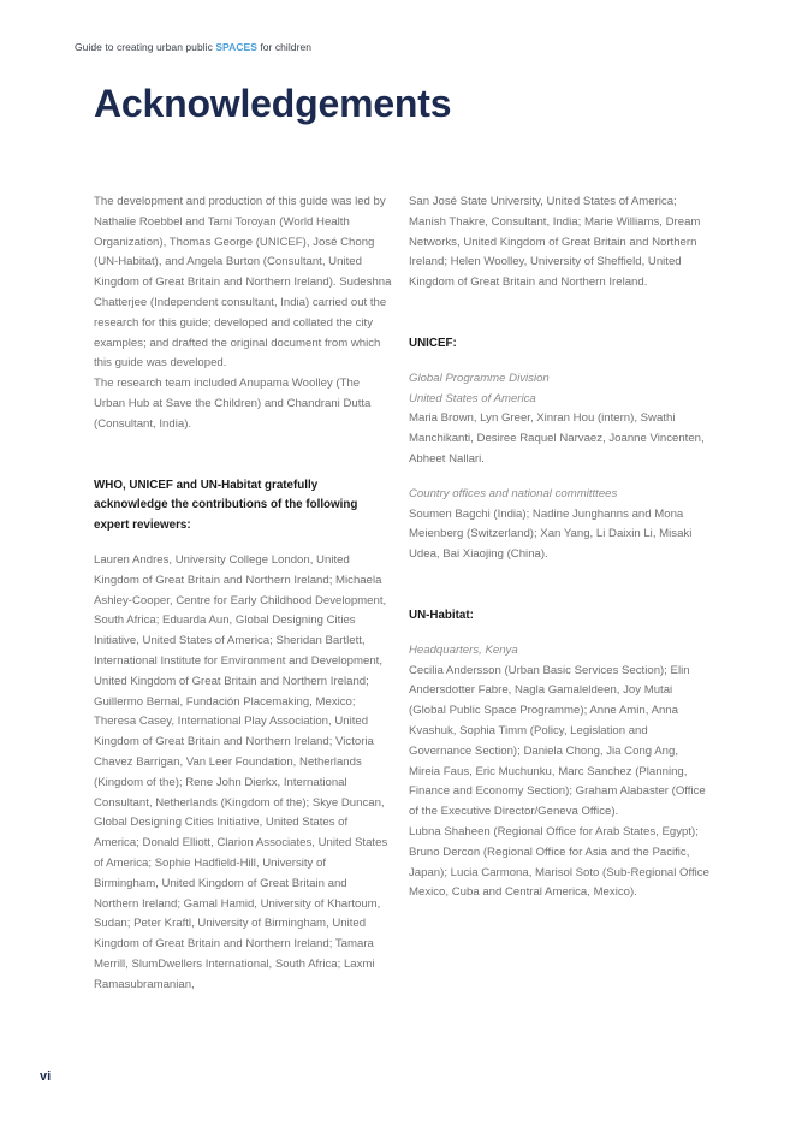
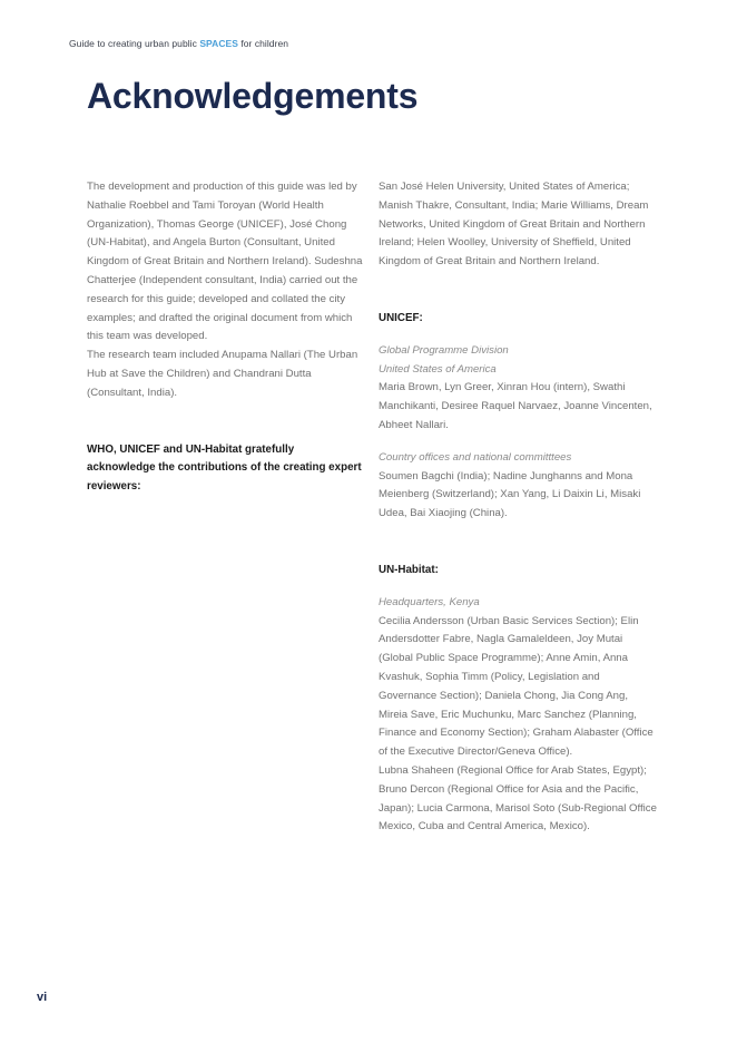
  Guide to creating urban public SPACES for children
  Acknowledgements
- The development and production of this guide was led by Nathalie Roebbel and Tami Toroyan (World Health Organization), Thomas George (UNICEF), José Chong (UN-Habitat), and Angela Burton (Consultant, United Kingdom of Great Britain and Northern Ireland). Sudeshna Chatterjee (Independent consultant, India) carried out the research for this guide; developed and collated the city examples; and drafted the original document from which this guide was developed.
+ The development and production of this guide was led by Nathalie Roebbel and Tami Toroyan (World Health Organization), Thomas George (UNICEF), José Chong (UN-Habitat), and Angela Burton (Consultant, United Kingdom of Great Britain and Northern Ireland). Sudeshna Chatterjee (Independent consultant, India) carried out the research for this guide; developed and collated the city examples; and drafted the original document from which this team was developed.
- The research team included Anupama Woolley (The Urban Hub at Save the Children) and Chandrani Dutta (Consultant, India).
+ The research team included Anupama Nallari (The Urban Hub at Save the Children) and Chandrani Dutta (Consultant, India).
- WHO, UNICEF and UN-Habitat gratefully acknowledge the contributions of the following expert reviewers:
+ WHO, UNICEF and UN-Habitat gratefully acknowledge the contributions of the creating expert reviewers:
- Lauren Andres, University College London, United Kingdom of Great Britain and Northern Ireland; Michaela Ashley-Cooper, Centre for Early Childhood Development, South Africa; Eduarda Aun, Global Designing Cities Initiative, United States of America; Sheridan Bartlett, International Institute for Environment and Development, United Kingdom of Great Britain and Northern Ireland; Guillermo Bernal, Fundación Placemaking, Mexico; Theresa Casey, International Play Association, United Kingdom of Great Britain and Northern Ireland; Victoria Chavez Barrigan, Van Leer Foundation, Netherlands (Kingdom of the); Rene John Dierkx, International Consultant, Netherlands (Kingdom of the); Skye Duncan, Global Designing Cities Initiative, United States of America; Donald Elliott, Clarion Associates, United States of America; Sophie Hadfield-Hill, University of Birmingham, United Kingdom of Great Britain and Northern Ireland; Gamal Hamid, University of Khartoum, Sudan; Peter Kraftl, University of Birmingham, United Kingdom of Great Britain and Northern Ireland; Tamara Merrill, SlumDwellers International, South Africa; Laxmi Ramasubramanian,
- San José State University, United States of America; Manish Thakre, Consultant, India; Marie Williams, Dream Networks, United Kingdom of Great Britain and Northern Ireland; Helen Woolley, University of Sheffield, United Kingdom of Great Britain and Northern Ireland.
+ San José Helen University, United States of America; Manish Thakre, Consultant, India; Marie Williams, Dream Networks, United Kingdom of Great Britain and Northern Ireland; Helen Woolley, University of Sheffield, United Kingdom of Great Britain and Northern Ireland.
  UNICEF:
  Global Programme Division
  United States of America
  Maria Brown, Lyn Greer, Xinran Hou (intern), Swathi Manchikanti, Desiree Raquel Narvaez, Joanne Vincenten, Abheet Nallari.
  Country offices and national committtees
  Soumen Bagchi (India); Nadine Junghanns and Mona Meienberg (Switzerland); Xan Yang, Li Daixin Li, Misaki Udea, Bai Xiaojing (China).
  UN-Habitat:
  Headquarters, Kenya
- Cecilia Andersson (Urban Basic Services Section); Elin Andersdotter Fabre, Nagla Gamaleldeen, Joy Mutai (Global Public Space Programme); Anne Amin, Anna Kvashuk, Sophia Timm (Policy, Legislation and Governance Section); Daniela Chong, Jia Cong Ang, Mireia Faus, Eric Muchunku, Marc Sanchez (Planning, Finance and Economy Section); Graham Alabaster (Office of the Executive Director/Geneva Office).
+ Cecilia Andersson (Urban Basic Services Section); Elin Andersdotter Fabre, Nagla Gamaleldeen, Joy Mutai (Global Public Space Programme); Anne Amin, Anna Kvashuk, Sophia Timm (Policy, Legislation and Governance Section); Daniela Chong, Jia Cong Ang, Mireia Save, Eric Muchunku, Marc Sanchez (Planning, Finance and Economy Section); Graham Alabaster (Office of the Executive Director/Geneva Office).
  Lubna Shaheen (Regional Office for Arab States, Egypt); Bruno Dercon (Regional Office for Asia and the Pacific, Japan); Lucia Carmona, Marisol Soto (Sub-Regional Office Mexico, Cuba and Central America, Mexico).
  vi
